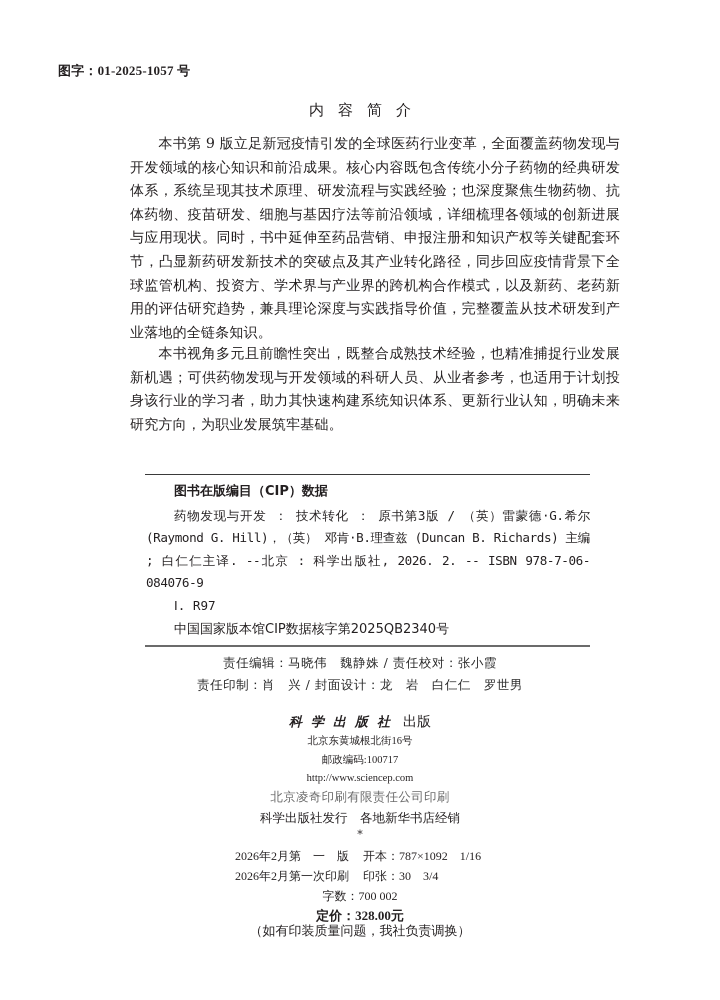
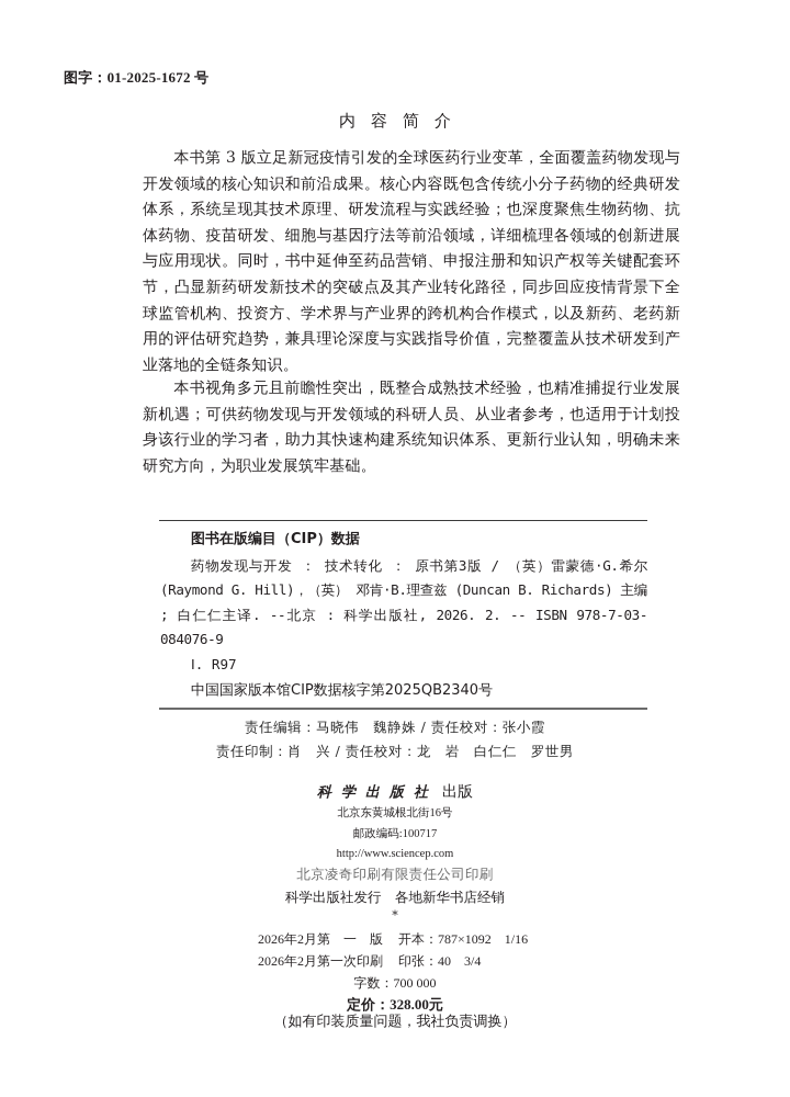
- 图字：01-2025-1057 号
+ 图字：01-2025-1672 号
  内容简介
- 本书第 9 版立足新冠疫情引发的全球医药行业变革，全面覆盖药物发现与开发领域的核心知识和前沿成果。核心内容既包含传统小分子药物的经典研发体系，系统呈现其技术原理、研发流程与实践经验；也深度聚焦生物药物、抗体药物、疫苗研发、细胞与基因疗法等前沿领域，详细梳理各领域的创新进展与应用现状。同时，书中延伸至药品营销、申报注册和知识产权等关键配套环节，凸显新药研发新技术的突破点及其产业转化路径，同步回应疫情背景下全球监管机构、投资方、学术界与产业界的跨机构合作模式，以及新药、老药新用的评估研究趋势，兼具理论深度与实践指导价值，完整覆盖从技术研发到产业落地的全链条知识。
+ 本书第 3 版立足新冠疫情引发的全球医药行业变革，全面覆盖药物发现与开发领域的核心知识和前沿成果。核心内容既包含传统小分子药物的经典研发体系，系统呈现其技术原理、研发流程与实践经验；也深度聚焦生物药物、抗体药物、疫苗研发、细胞与基因疗法等前沿领域，详细梳理各领域的创新进展与应用现状。同时，书中延伸至药品营销、申报注册和知识产权等关键配套环节，凸显新药研发新技术的突破点及其产业转化路径，同步回应疫情背景下全球监管机构、投资方、学术界与产业界的跨机构合作模式，以及新药、老药新用的评估研究趋势，兼具理论深度与实践指导价值，完整覆盖从技术研发到产业落地的全链条知识。
  本书视角多元且前瞻性突出，既整合成熟技术经验，也精准捕捉行业发展新机遇；可供药物发现与开发领域的科研人员、从业者参考，也适用于计划投身该行业的学习者，助力其快速构建系统知识体系、更新行业认知，明确未来研究方向，为职业发展筑牢基础。
  图书在版编目（CIP）数据
- 药物发现与开发 ： 技术转化 ： 原书第3版 / （英）雷蒙德·G.希尔 (Raymond G. Hill)，（英） 邓肯·B.理查兹 (Duncan B. Richards) 主编 ; 白仁仁主译. --北京 : 科学出版社, 2026. 2. -- ISBN 978-7-06-084076-9
+ 药物发现与开发 ： 技术转化 ： 原书第3版 / （英）雷蒙德·G.希尔 (Raymond G. Hill)，（英） 邓肯·B.理查兹 (Duncan B. Richards) 主编 ; 白仁仁主译. --北京 : 科学出版社, 2026. 2. -- ISBN 978-7-03-084076-9
  Ⅰ. R97
  中国国家版本馆CIP数据核字第2025QB2340号
  责任编辑：马晓伟 魏静姝 / 责任校对：张小霞
- 责任印制：肖 兴 / 封面设计：龙 岩 白仁仁 罗世男
+ 责任印制：肖 兴 / 责任校对：龙 岩 白仁仁 罗世男
  科学出版社 出版
  北京东黄城根北街16号
  邮政编码:100717
  http://www.sciencep.com
  北京凌奇印刷有限责任公司印刷
  科学出版社发行 各地新华书店经销
  *
  2026年2月第 一 版 开本：787×1092 1/16
- 2026年2月第一次印刷 印张：30 3/4
+ 2026年2月第一次印刷 印张：40 3/4
- 字数：700 002
+ 字数：700 000
  定价：328.00元
  （如有印装质量问题，我社负责调换）
